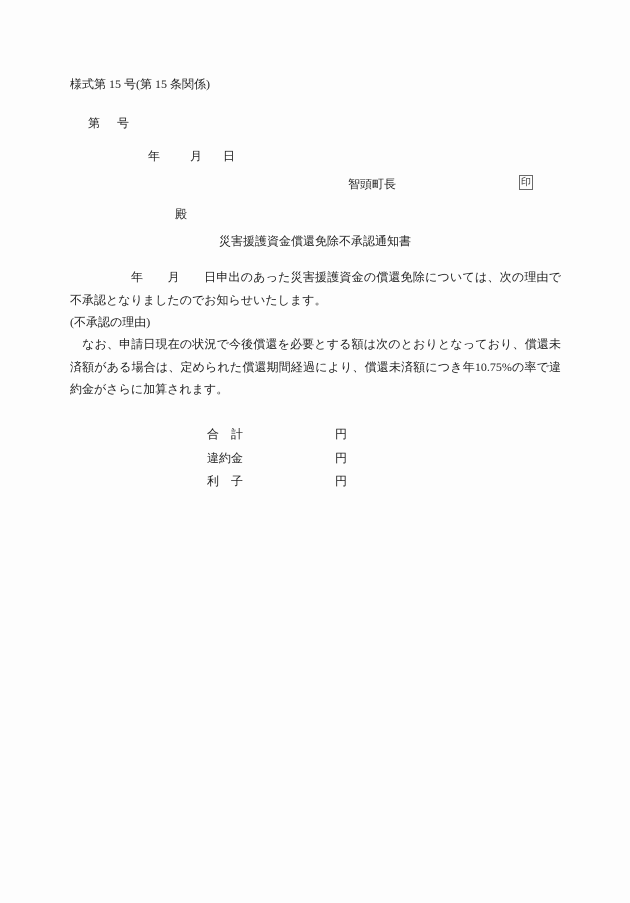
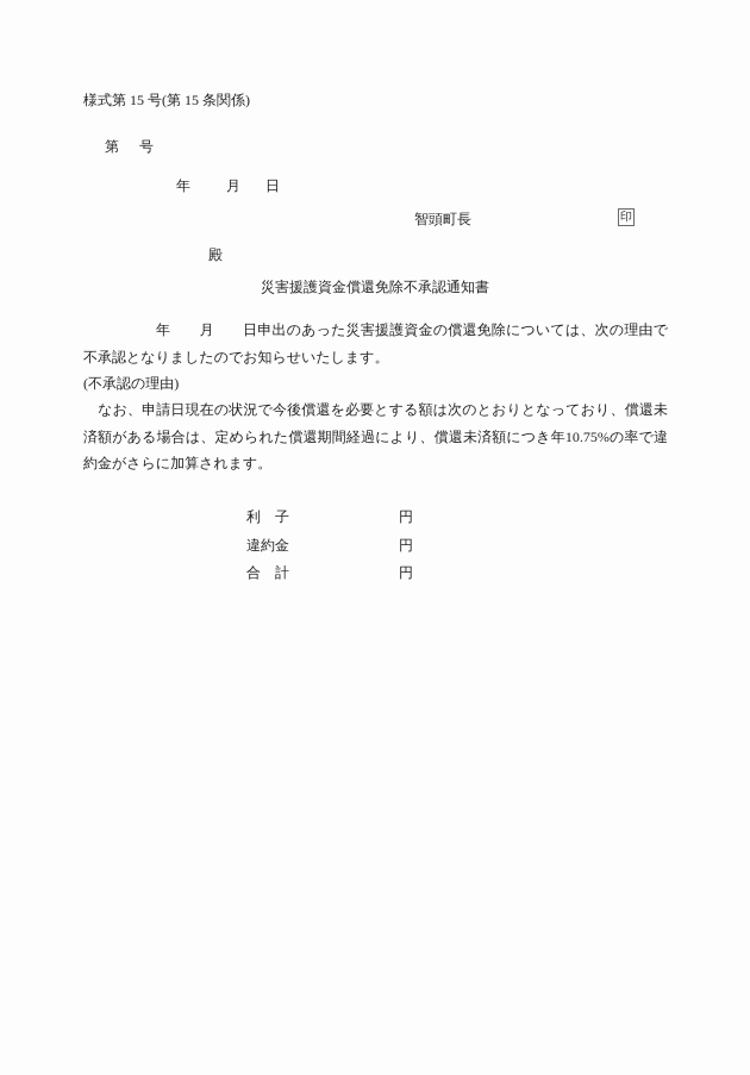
  様式第 15 号(第 15 条関係)
  第 号
  年 月 日
  智頭町長
  印
  殿
  災害援護資金償還免除不承認通知書
  年 月 日申出のあった災害援護資金の償還免除については、次の理由で
  不承認となりましたのでお知らせいたします。
  (不承認の理由)
  なお、申請日現在の状況で今後償還を必要とする額は次のとおりとなっており、償還未
  済額がある場合は、定められた償還期間経過により、償還未済額につき年10.75%の率で違
  約金がさらに加算されます。
- 合 計 円
+ 利 子 円
  違約金 円
- 利 子 円
+ 合 計 円
